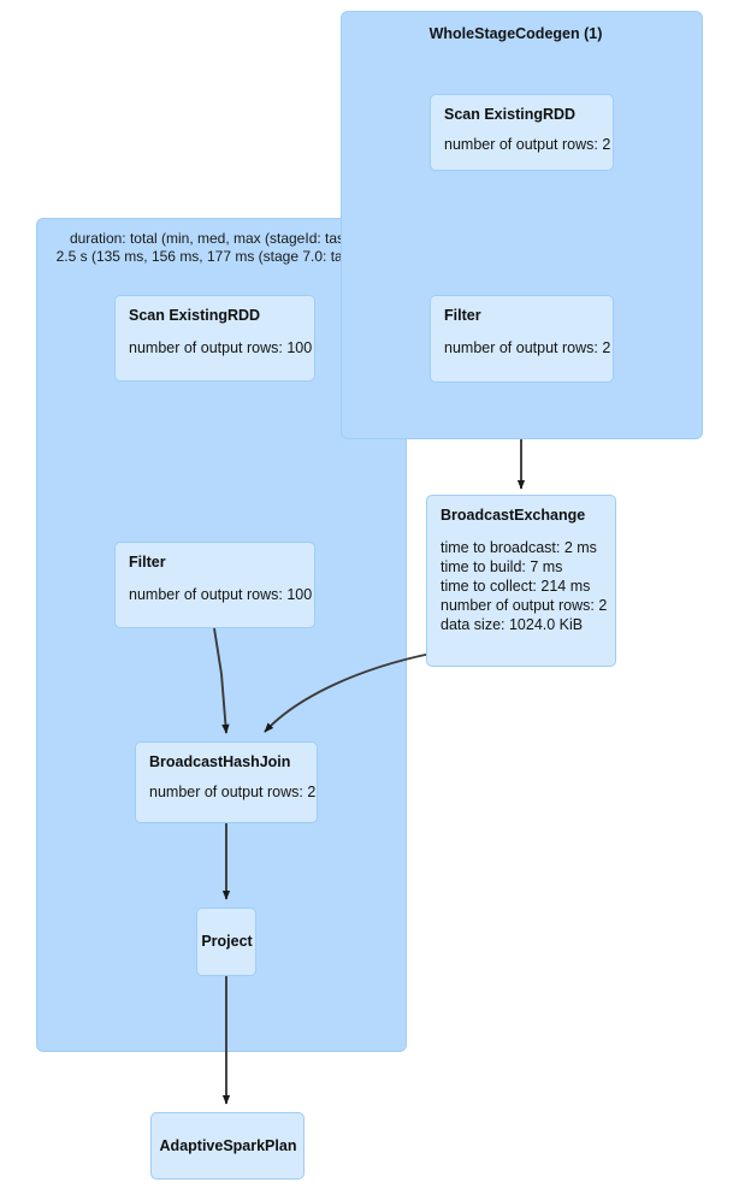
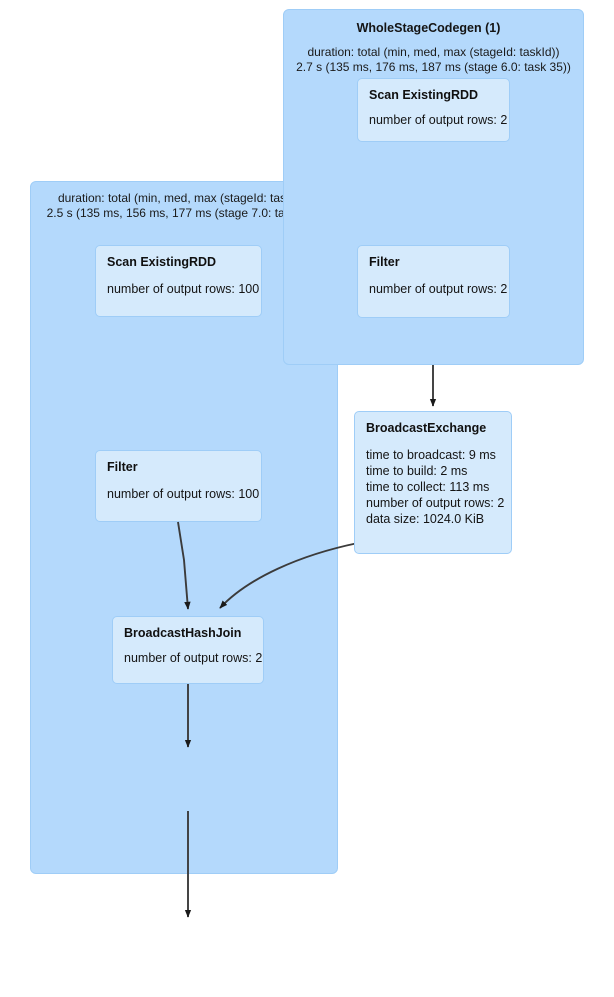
  duration: total (min, med, max (stageId: ta
  2.5 s (135 ms, 156 ms, 177 ms (stage 7.0: ta
  WholeStageCodegen (1)
+ duration: total (min, med, max (stageId: taskId))
+ 2.7 s (135 ms, 176 ms, 187 ms (stage 6.0: task 35))
  Scan ExistingRDD
  number of output rows: 10
  Filter
  number of output rows: 10
  BroadcastHashJoin
  number of output rows:
- Project
  Scan ExistingRDD
  number of output rows: 2
  Filter
  number of output rows: 2
  BroadcastExchange
- time to broadcast: 2 ms
+ time to broadcast: 9 ms
- time to build: 7 ms
+ time to build: 2 ms
- time to collect: 214 ms
+ time to collect: 113 ms
  number of output rows: 2
  data size: 1024.0 KiB
- AdaptiveSparkPlan
